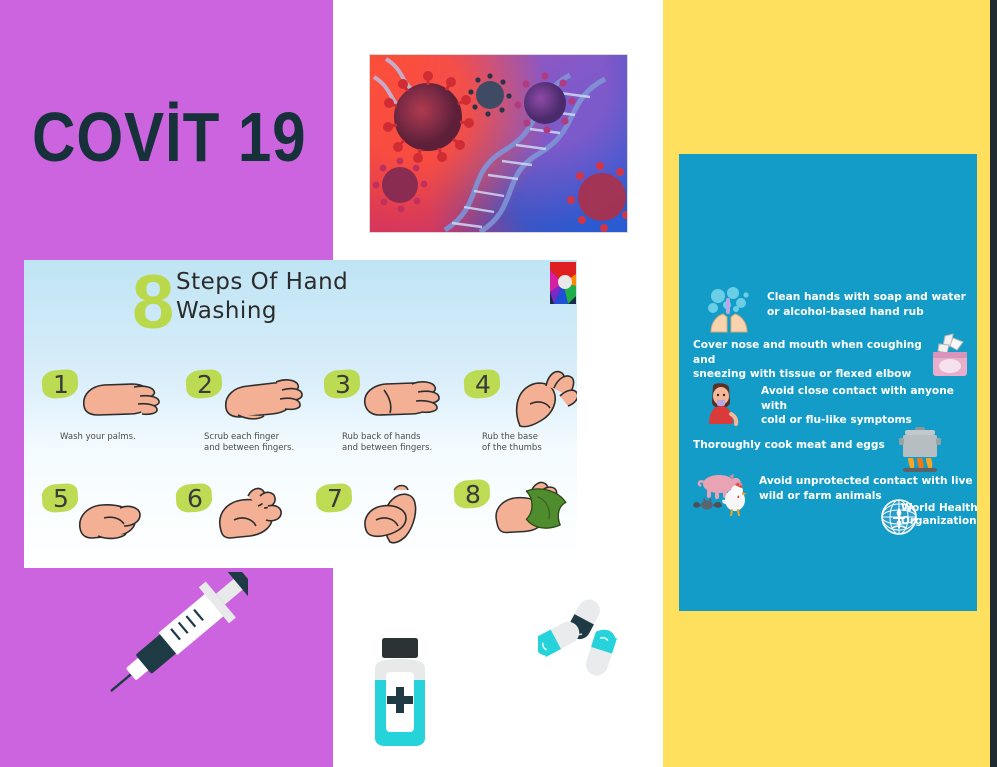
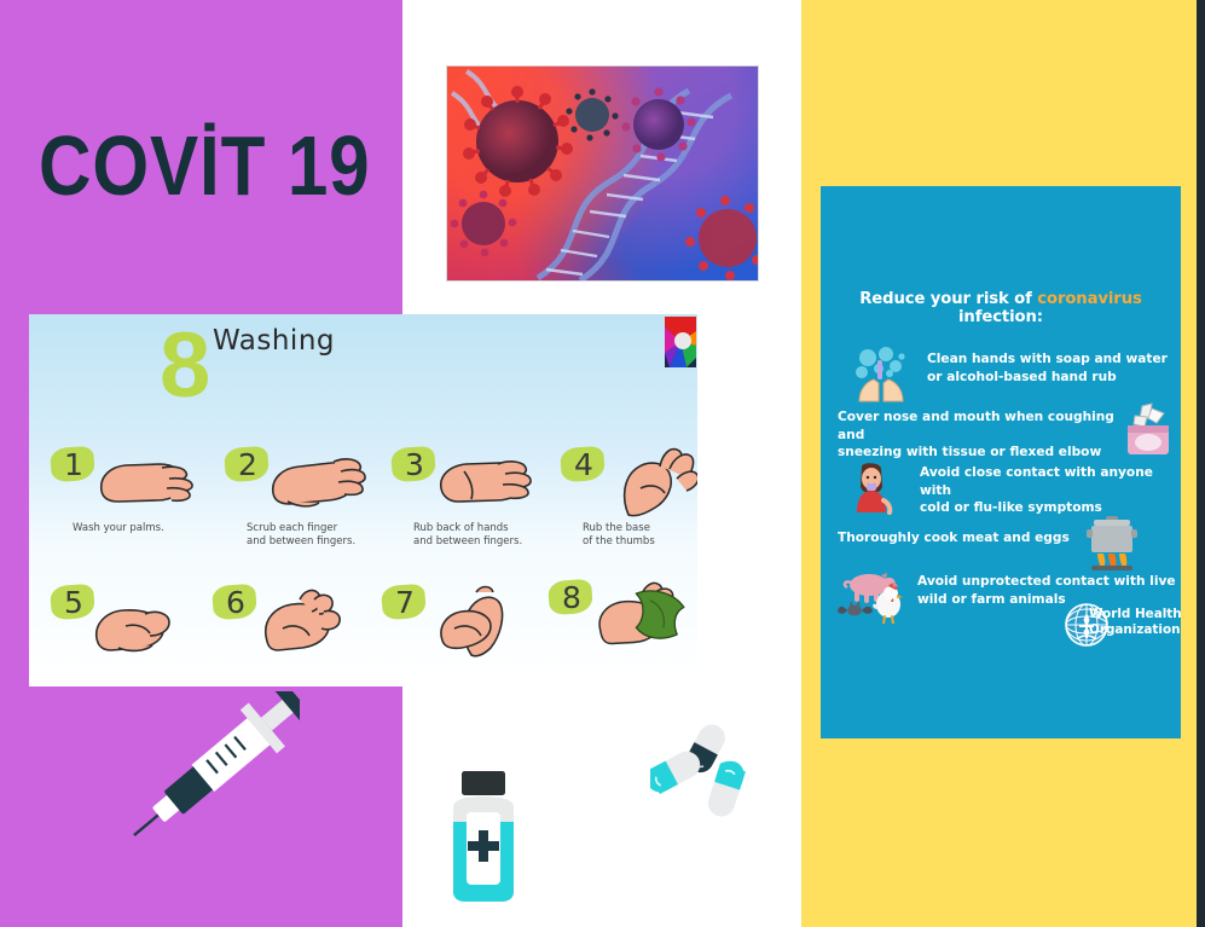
  COVİT 19
  8
- Steps Of Hand
  Washing
  1
  Wash your palms.
  2
  Scrub each finger
  and between fingers.
  3
  Rub back of hands
  and between fingers.
  4
  Rub the base
  of the thumbs
  5
  6
  7
  8
+ Reduce your risk of coronavirus infection:
  Clean hands with soap and water
  or alcohol-based hand rub
  Cover nose and mouth when coughing and
  sneezing with tissue or flexed elbow
  Avoid close contact with anyone with
  cold or flu-like symptoms
  Thoroughly cook meat and eggs
  Avoid unprotected contact with live
  wild or farm animals
  World Health
  Organization
